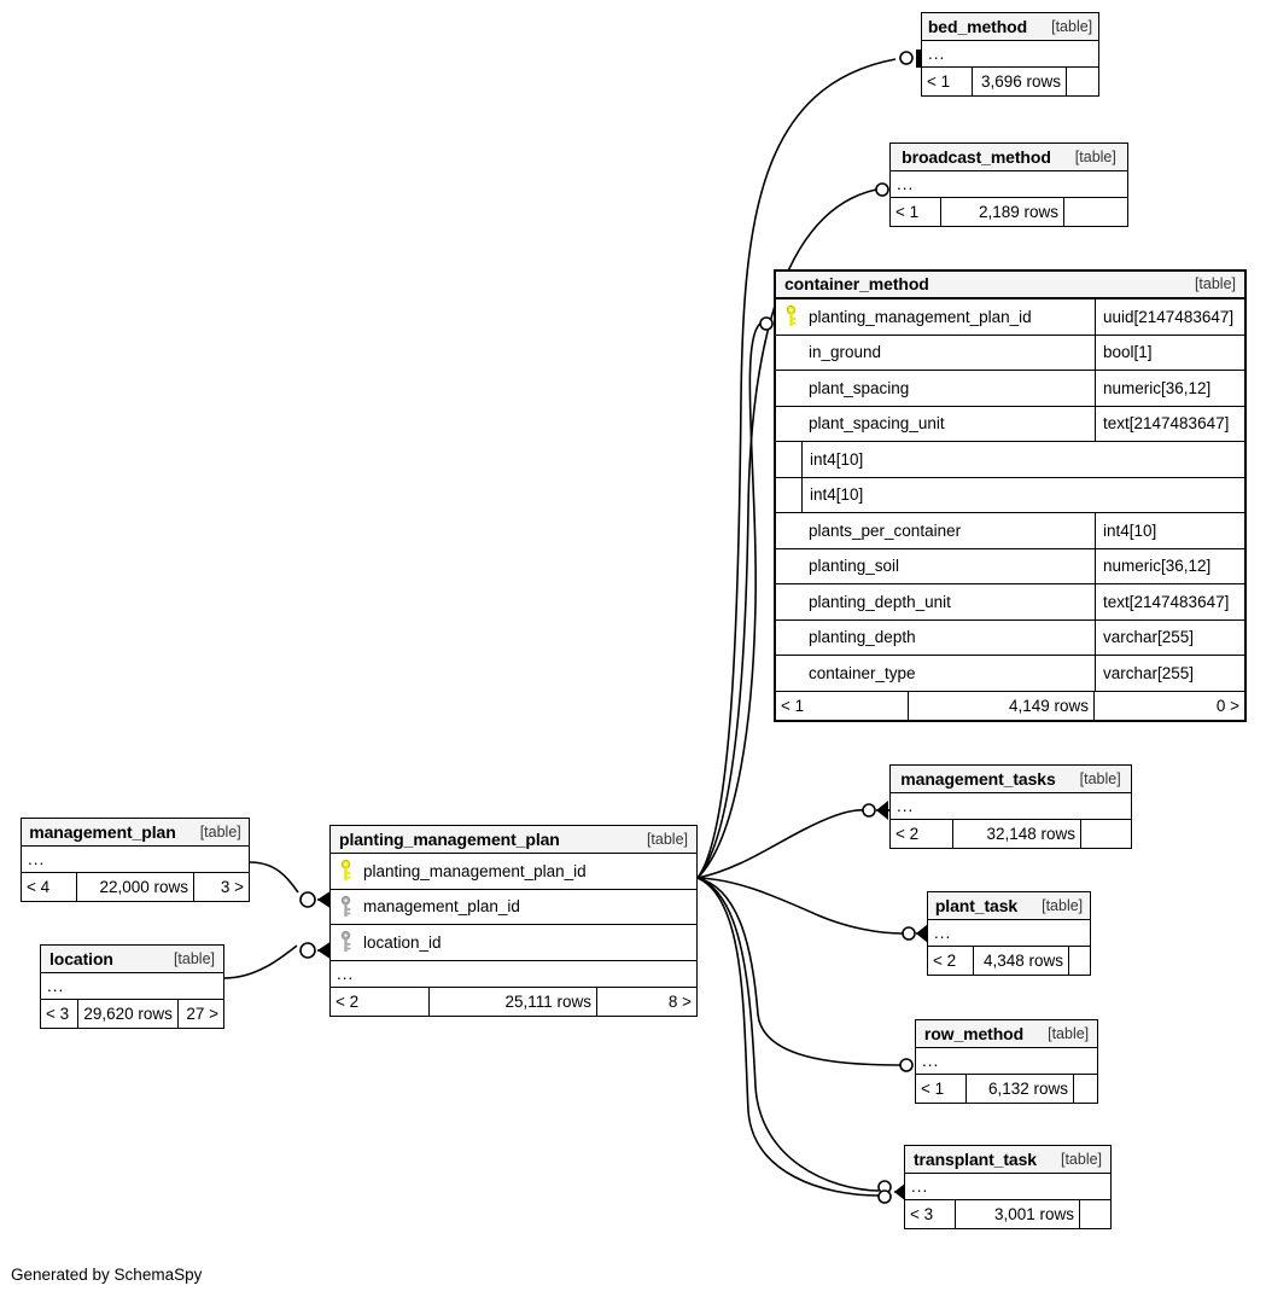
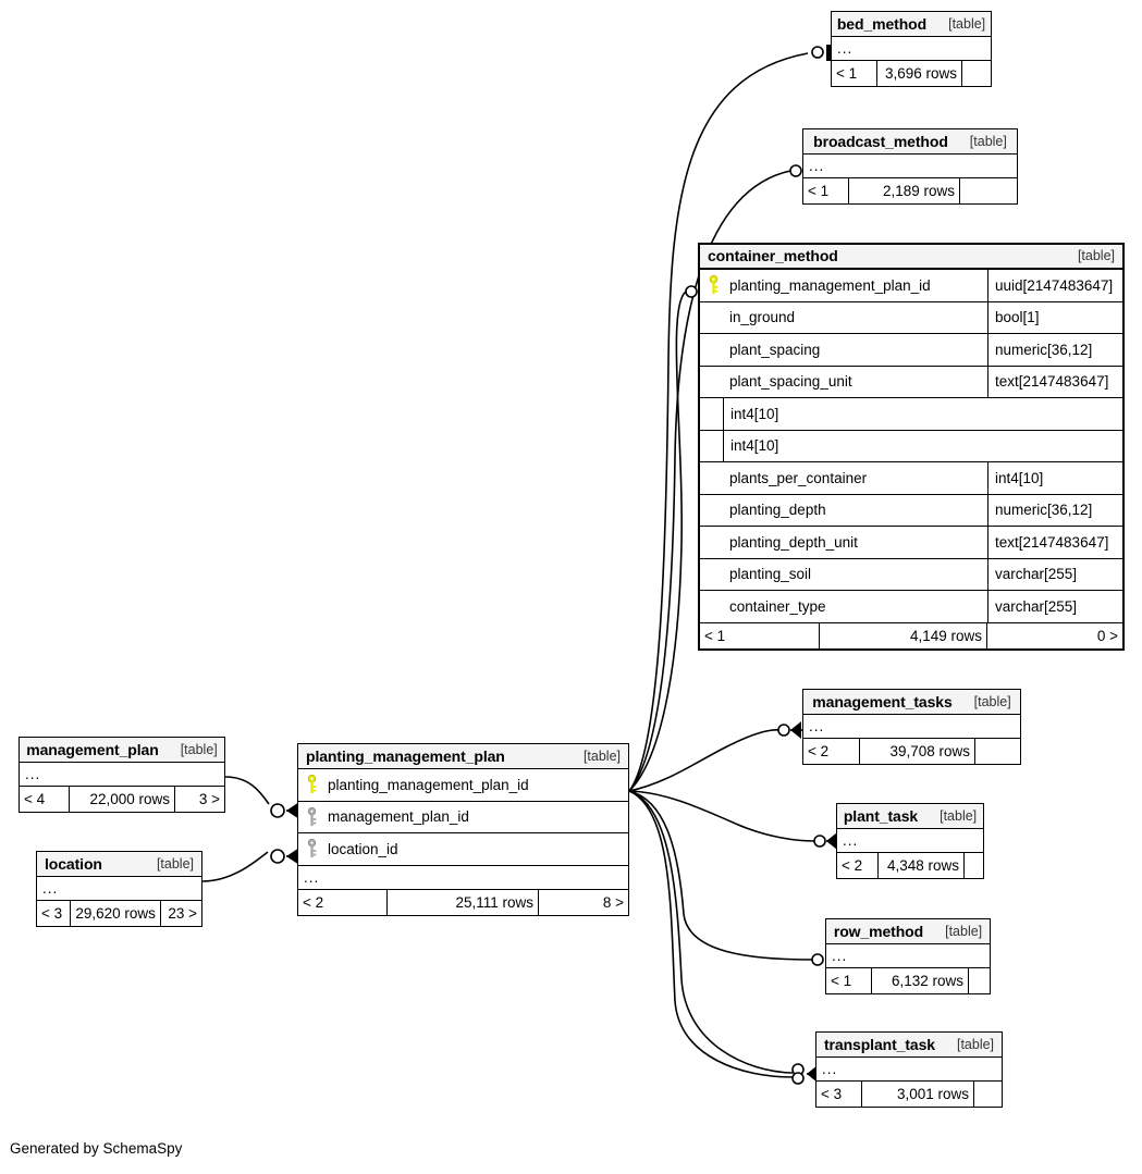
  bed_method
  [table]
  ...
  < 1
  3,696 rows
  broadcast_method
  [table]
  ...
  < 1
  2,189 rows
  container_method
  [table]
  planting_management_plan_id
  uuid[2147483647]
  in_ground
  bool[1]
  plant_spacing
  numeric[36,12]
  plant_spacing_unit
  text[2147483647]
  int4[10]
  int4[10]
  plants_per_container
  int4[10]
- planting_soil
+ planting_depth
  numeric[36,12]
  planting_depth_unit
  text[2147483647]
- planting_depth
+ planting_soil
  varchar[255]
  container_type
  varchar[255]
  < 1
  4,149 rows
  0 >
  management_tasks
  [table]
  ...
  < 2
- 32,148 rows
+ 39,708 rows
  plant_task
  [table]
  ...
  < 2
  4,348 rows
  row_method
  [table]
  ...
  < 1
  6,132 rows
  transplant_task
  [table]
  ...
  < 3
  3,001 rows
  planting_management_plan
  [table]
  planting_management_plan_id
  management_plan_id
  location_id
  ...
  < 2
  25,111 rows
  8 >
  management_plan
  [table]
  ...
  < 4
  22,000 rows
  3 >
  location
  [table]
  ...
  < 3
  29,620 rows
- 27 >
+ 23 >
  Generated by SchemaSpy
